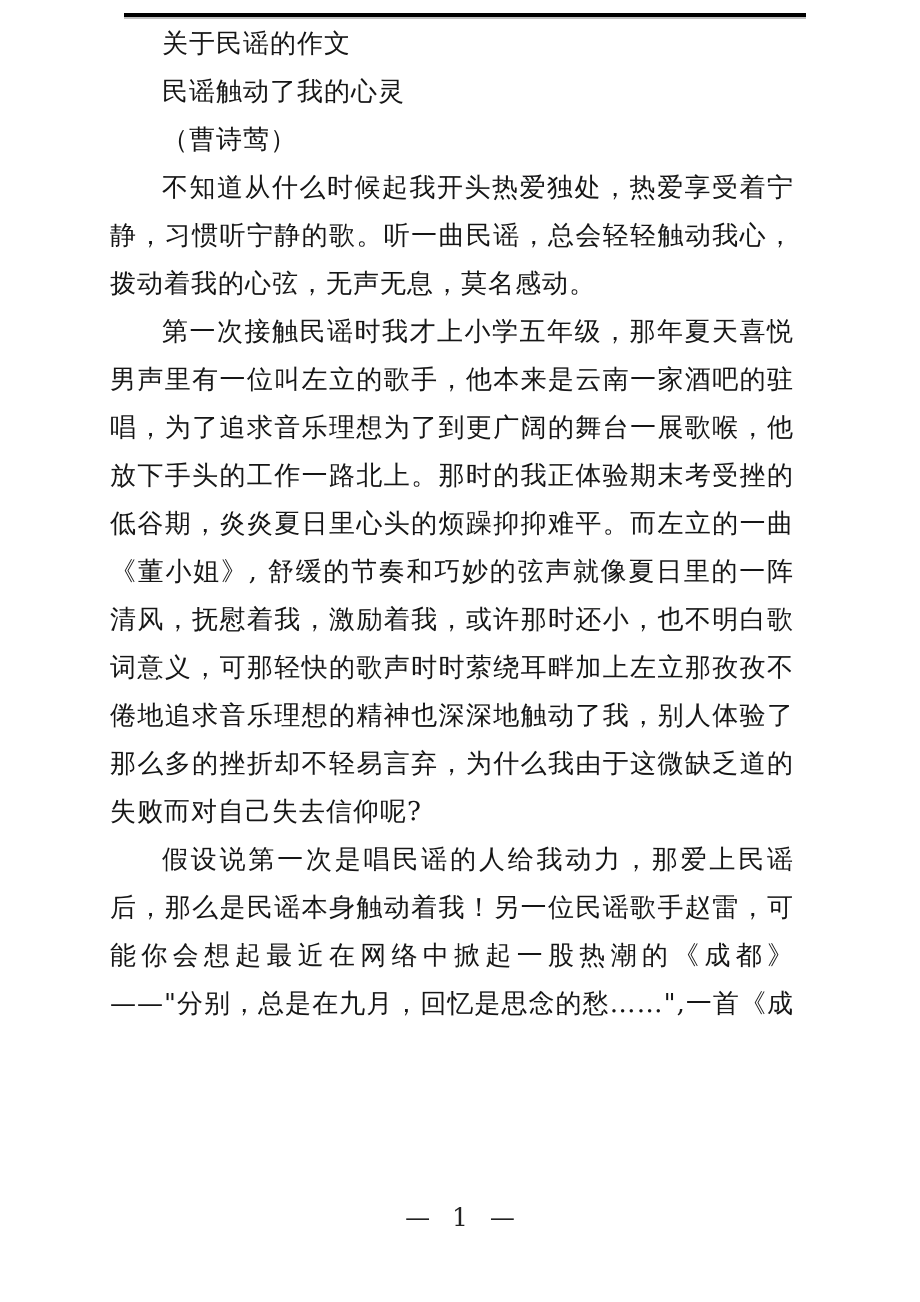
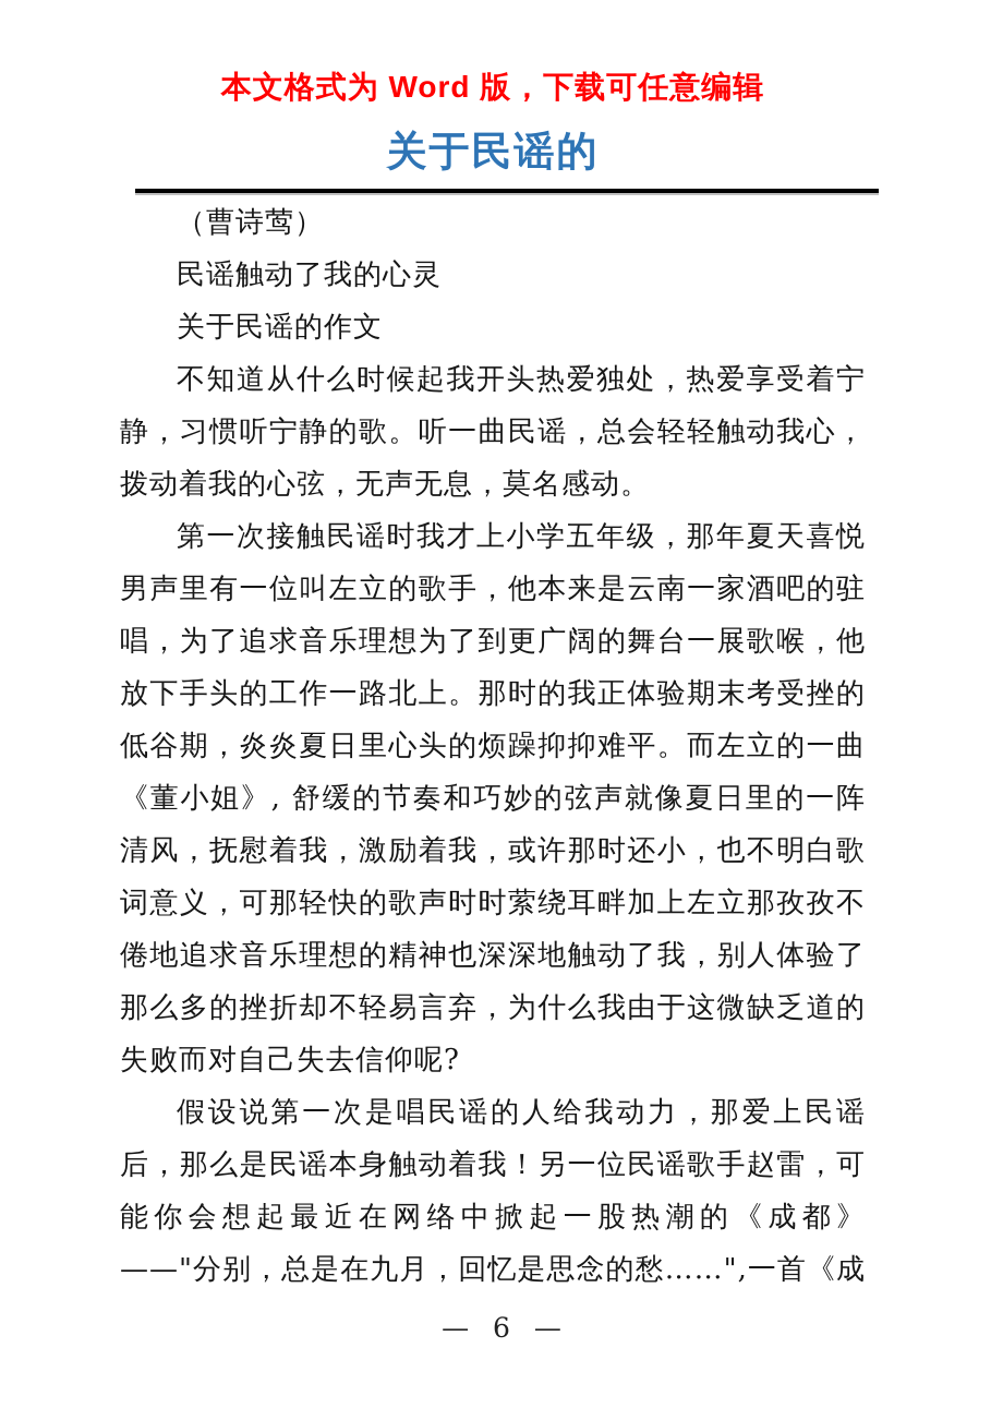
+ 本文格式为 Word 版，下载可任意编辑
+ 关于民谣的
- 关于民谣的作文
+ （曹诗莺）
  民谣触动了我的心灵
- （曹诗莺）
+ 关于民谣的作文
  不知道从什么时候起我开头热爱独处，热爱享受着宁静，习惯听宁静的歌。听一曲民谣，总会轻轻触动我心，拨动着我的心弦，无声无息，莫名感动。
  第一次接触民谣时我才上小学五年级，那年夏天喜悦男声里有一位叫左立的歌手，他本来是云南一家酒吧的驻唱，为了追求音乐理想为了到更广阔的舞台一展歌喉，他放下手头的工作一路北上。那时的我正体验期末考受挫的低谷期，炎炎夏日里心头的烦躁抑抑难平。而左立的一曲《董小姐》, 舒缓的节奏和巧妙的弦声就像夏日里的一阵清风，抚慰着我，激励着我，或许那时还小，也不明白歌词意义，可那轻快的歌声时时萦绕耳畔加上左立那孜孜不倦地追求音乐理想的精神也深深地触动了我，别人体验了那么多的挫折却不轻易言弃，为什么我由于这微缺乏道的失败而对自己失去信仰呢?
  假设说第一次是唱民谣的人给我动力，那爱上民谣后，那么是民谣本身触动着我！另一位民谣歌手赵雷，可能你会想起最近在网络中掀起一股热潮的《成都》——"分别，总是在九月，回忆是思念的愁……",一首《成
- — 1 —
+ — 6 —
